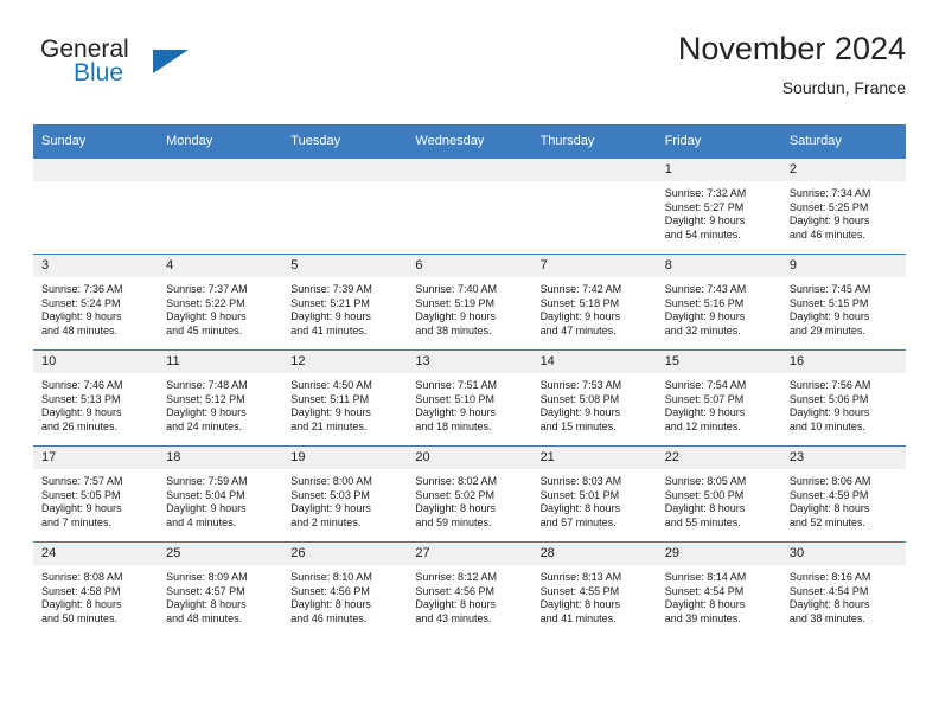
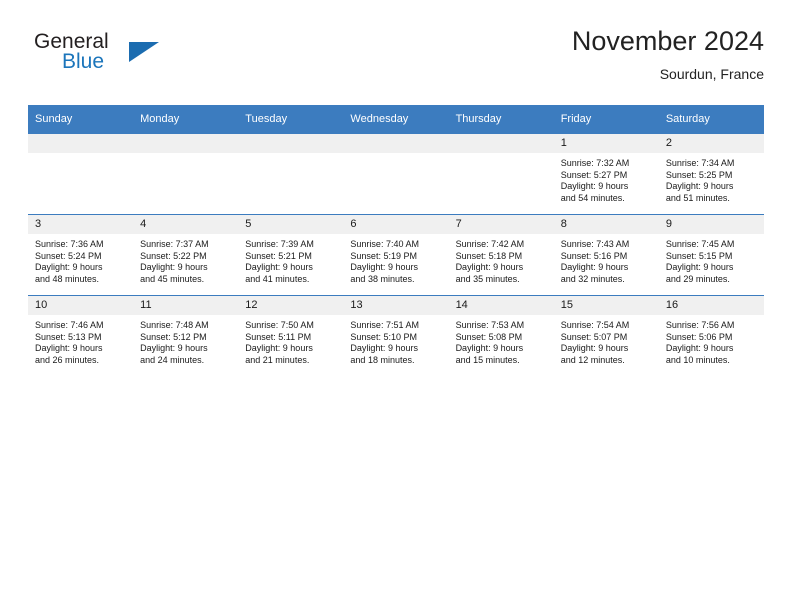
  General
  Blue
  November 2024
  Sourdun, France
  Sunday	Monday	Tuesday	Wednesday	Thursday	Friday	Saturday
- 					1Sunrise: 7:32 AMSunset: 5:27 PMDaylight: 9 hoursand 54 minutes.	2Sunrise: 7:34 AMSunset: 5:25 PMDaylight: 9 hoursand 46 minutes.
+ 					1Sunrise: 7:32 AMSunset: 5:27 PMDaylight: 9 hoursand 54 minutes.	2Sunrise: 7:34 AMSunset: 5:25 PMDaylight: 9 hoursand 51 minutes.
- 3Sunrise: 7:36 AMSunset: 5:24 PMDaylight: 9 hoursand 48 minutes.	4Sunrise: 7:37 AMSunset: 5:22 PMDaylight: 9 hoursand 45 minutes.	5Sunrise: 7:39 AMSunset: 5:21 PMDaylight: 9 hoursand 41 minutes.	6Sunrise: 7:40 AMSunset: 5:19 PMDaylight: 9 hoursand 38 minutes.	7Sunrise: 7:42 AMSunset: 5:18 PMDaylight: 9 hoursand 47 minutes.	8Sunrise: 7:43 AMSunset: 5:16 PMDaylight: 9 hoursand 32 minutes.	9Sunrise: 7:45 AMSunset: 5:15 PMDaylight: 9 hoursand 29 minutes.
+ 3Sunrise: 7:36 AMSunset: 5:24 PMDaylight: 9 hoursand 48 minutes.	4Sunrise: 7:37 AMSunset: 5:22 PMDaylight: 9 hoursand 45 minutes.	5Sunrise: 7:39 AMSunset: 5:21 PMDaylight: 9 hoursand 41 minutes.	6Sunrise: 7:40 AMSunset: 5:19 PMDaylight: 9 hoursand 38 minutes.	7Sunrise: 7:42 AMSunset: 5:18 PMDaylight: 9 hoursand 35 minutes.	8Sunrise: 7:43 AMSunset: 5:16 PMDaylight: 9 hoursand 32 minutes.	9Sunrise: 7:45 AMSunset: 5:15 PMDaylight: 9 hoursand 29 minutes.
- 10Sunrise: 7:46 AMSunset: 5:13 PMDaylight: 9 hoursand 26 minutes.	11Sunrise: 7:48 AMSunset: 5:12 PMDaylight: 9 hoursand 24 minutes.	12Sunrise: 4:50 AMSunset: 5:11 PMDaylight: 9 hoursand 21 minutes.	13Sunrise: 7:51 AMSunset: 5:10 PMDaylight: 9 hoursand 18 minutes.	14Sunrise: 7:53 AMSunset: 5:08 PMDaylight: 9 hoursand 15 minutes.	15Sunrise: 7:54 AMSunset: 5:07 PMDaylight: 9 hoursand 12 minutes.	16Sunrise: 7:56 AMSunset: 5:06 PMDaylight: 9 hoursand 10 minutes.
+ 10Sunrise: 7:46 AMSunset: 5:13 PMDaylight: 9 hoursand 26 minutes.	11Sunrise: 7:48 AMSunset: 5:12 PMDaylight: 9 hoursand 24 minutes.	12Sunrise: 7:50 AMSunset: 5:11 PMDaylight: 9 hoursand 21 minutes.	13Sunrise: 7:51 AMSunset: 5:10 PMDaylight: 9 hoursand 18 minutes.	14Sunrise: 7:53 AMSunset: 5:08 PMDaylight: 9 hoursand 15 minutes.	15Sunrise: 7:54 AMSunset: 5:07 PMDaylight: 9 hoursand 12 minutes.	16Sunrise: 7:56 AMSunset: 5:06 PMDaylight: 9 hoursand 10 minutes.
- 17Sunrise: 7:57 AMSunset: 5:05 PMDaylight: 9 hoursand 7 minutes.	18Sunrise: 7:59 AMSunset: 5:04 PMDaylight: 9 hoursand 4 minutes.	19Sunrise: 8:00 AMSunset: 5:03 PMDaylight: 9 hoursand 2 minutes.	20Sunrise: 8:02 AMSunset: 5:02 PMDaylight: 8 hoursand 59 minutes.	21Sunrise: 8:03 AMSunset: 5:01 PMDaylight: 8 hoursand 57 minutes.	22Sunrise: 8:05 AMSunset: 5:00 PMDaylight: 8 hoursand 55 minutes.	23Sunrise: 8:06 AMSunset: 4:59 PMDaylight: 8 hoursand 52 minutes.
- 24Sunrise: 8:08 AMSunset: 4:58 PMDaylight: 8 hoursand 50 minutes.	25Sunrise: 8:09 AMSunset: 4:57 PMDaylight: 8 hoursand 48 minutes.	26Sunrise: 8:10 AMSunset: 4:56 PMDaylight: 8 hoursand 46 minutes.	27Sunrise: 8:12 AMSunset: 4:56 PMDaylight: 8 hoursand 43 minutes.	28Sunrise: 8:13 AMSunset: 4:55 PMDaylight: 8 hoursand 41 minutes.	29Sunrise: 8:14 AMSunset: 4:54 PMDaylight: 8 hoursand 39 minutes.	30Sunrise: 8:16 AMSunset: 4:54 PMDaylight: 8 hoursand 38 minutes.
